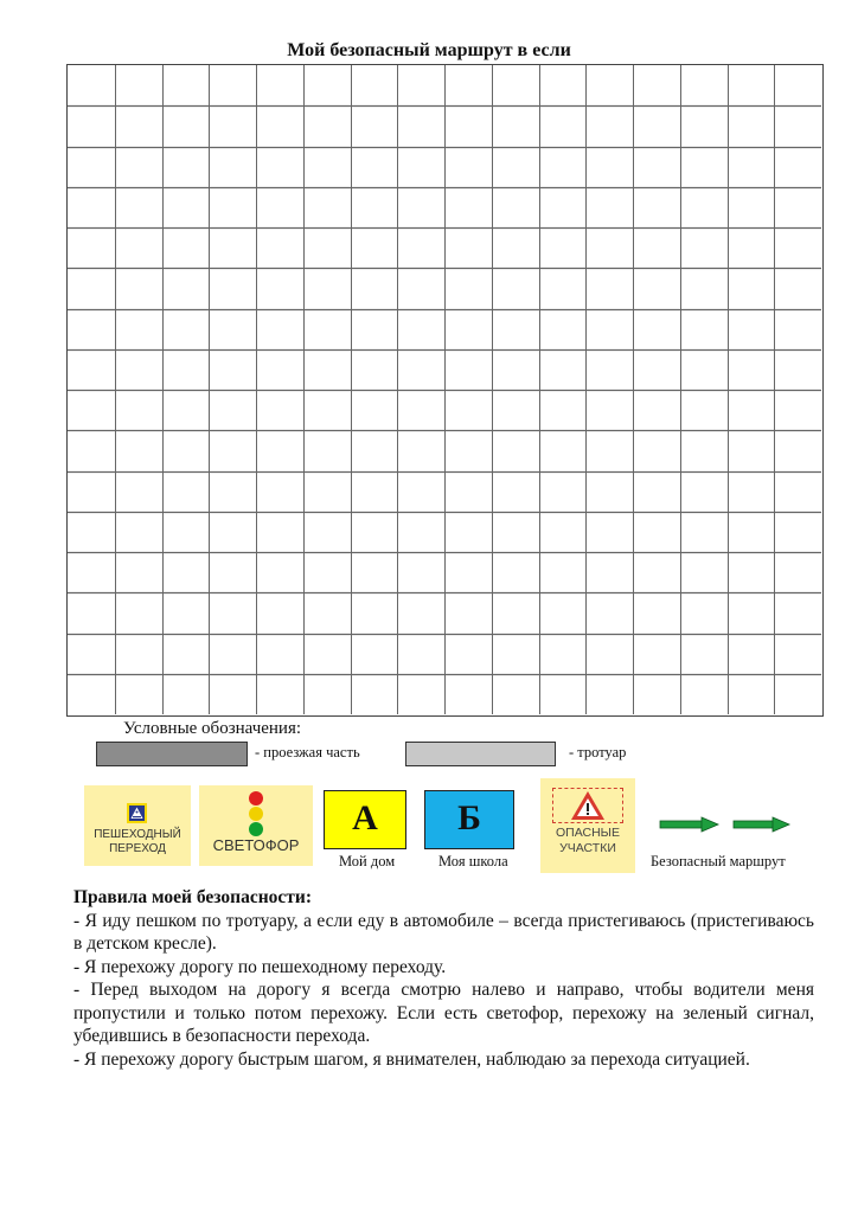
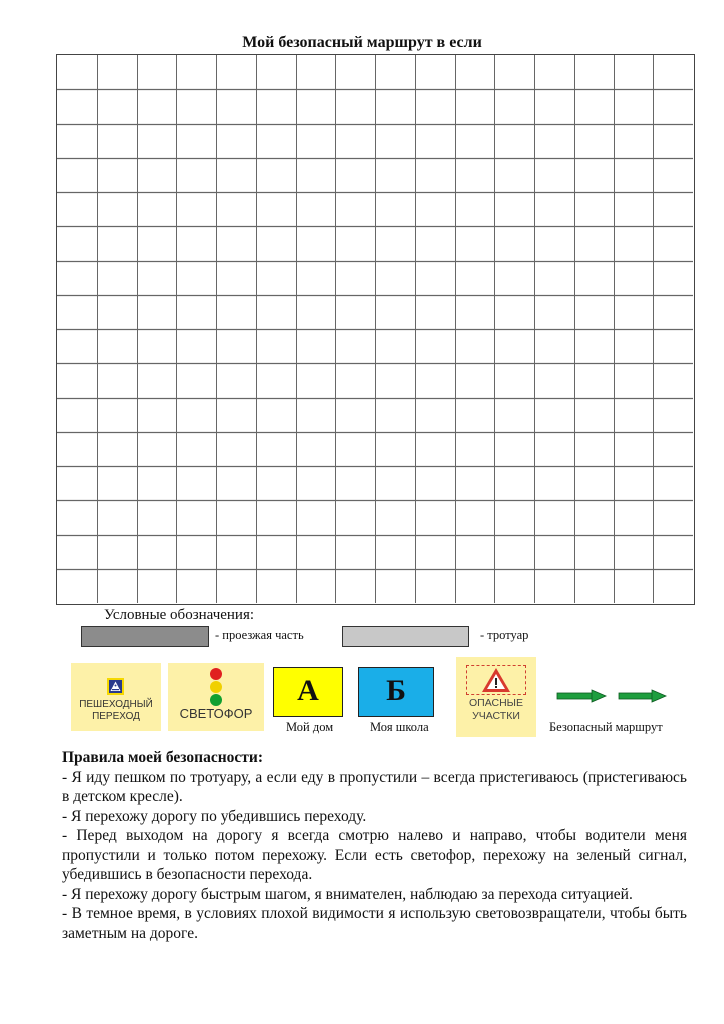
  Мой безопасный маршрут в если
  Условные обозначения:
  - проезжая часть
  - тротуар
  ПЕШЕХОДНЫЙ
  ПЕРЕХОД
  СВЕТОФОР
  А
  Мой дом
  Б
  Моя школа
  ОПАСНЫЕ
  УЧАСТКИ
  Безопасный маршрут
  Правила моей безопасности:
- - Я иду пешком по тротуару, а если еду в автомобиле – всегда пристегиваюсь (пристегиваюсь в детском кресле).
+ - Я иду пешком по тротуару, а если еду в пропустили – всегда пристегиваюсь (пристегиваюсь в детском кресле).
- - Я перехожу дорогу по пешеходному переходу.
+ - Я перехожу дорогу по убедившись переходу.
  - Перед выходом на дорогу я всегда смотрю налево и направо, чтобы водители меня пропустили и только потом перехожу. Если есть светофор, перехожу на зеленый сигнал, убедившись в безопасности перехода.
  - Я перехожу дорогу быстрым шагом, я внимателен, наблюдаю за перехода ситуацией.
+ - В темное время, в условиях плохой видимости я использую световозвращатели, чтобы быть заметным на дороге.
